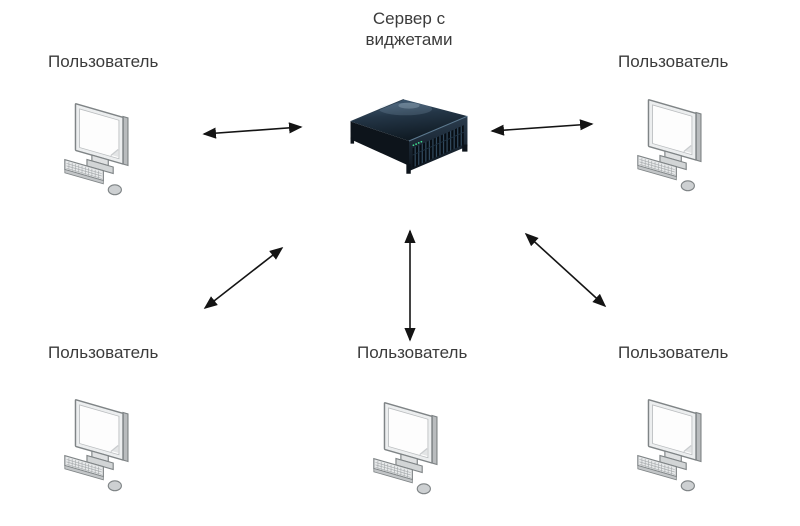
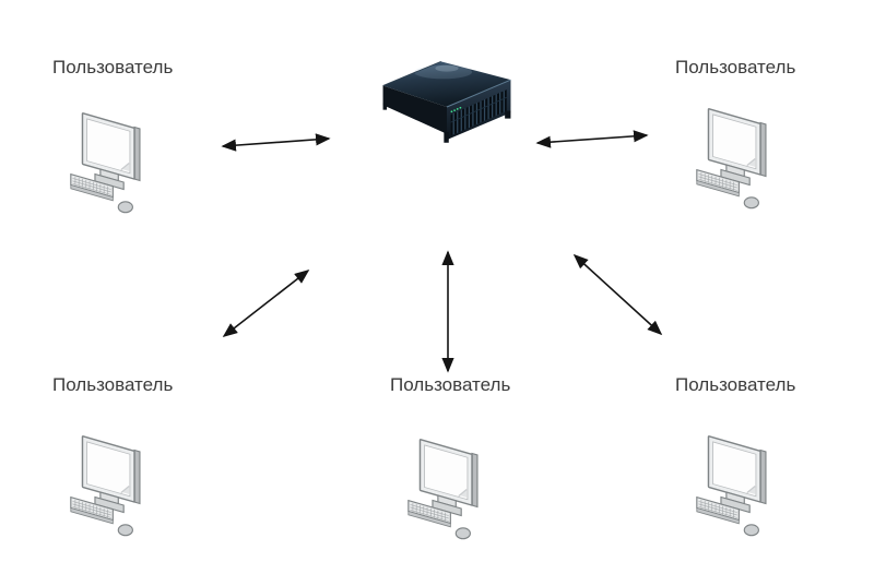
- Сервер с виджетами
  Пользователь
  Пользователь
  Пользователь
  Пользователь
  Пользователь
